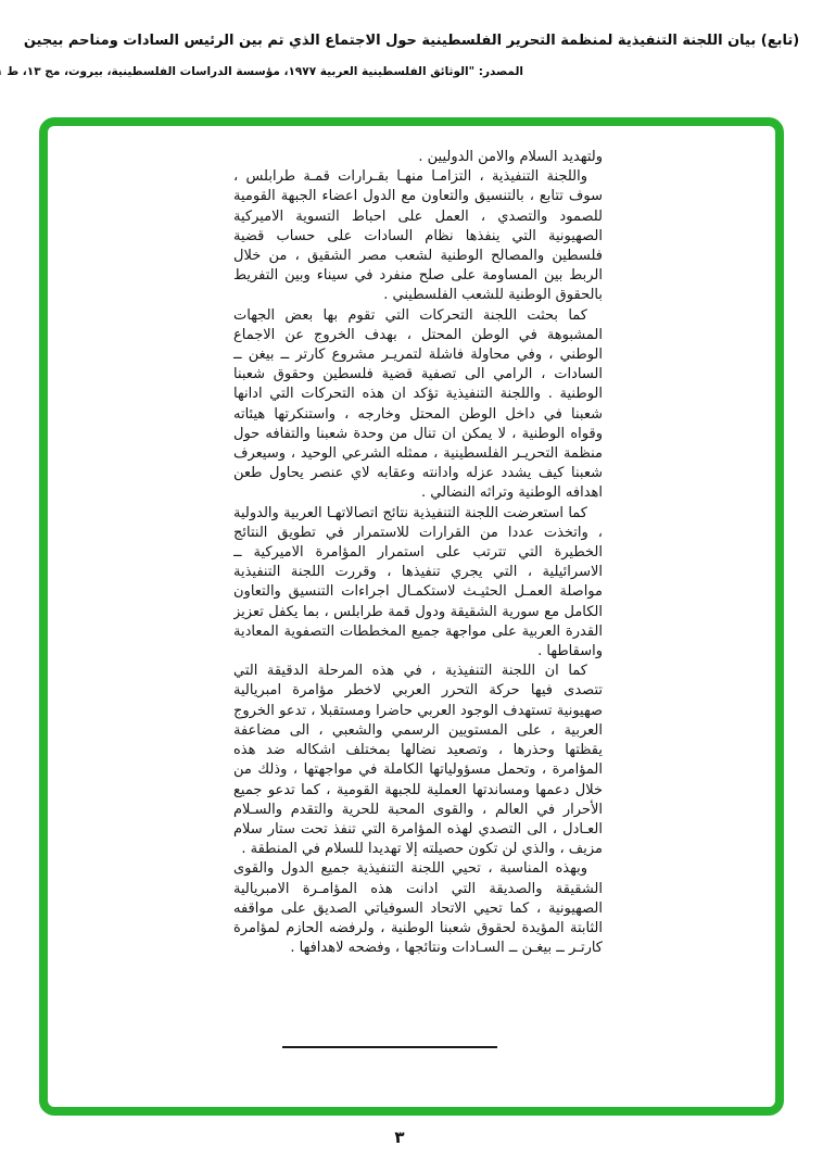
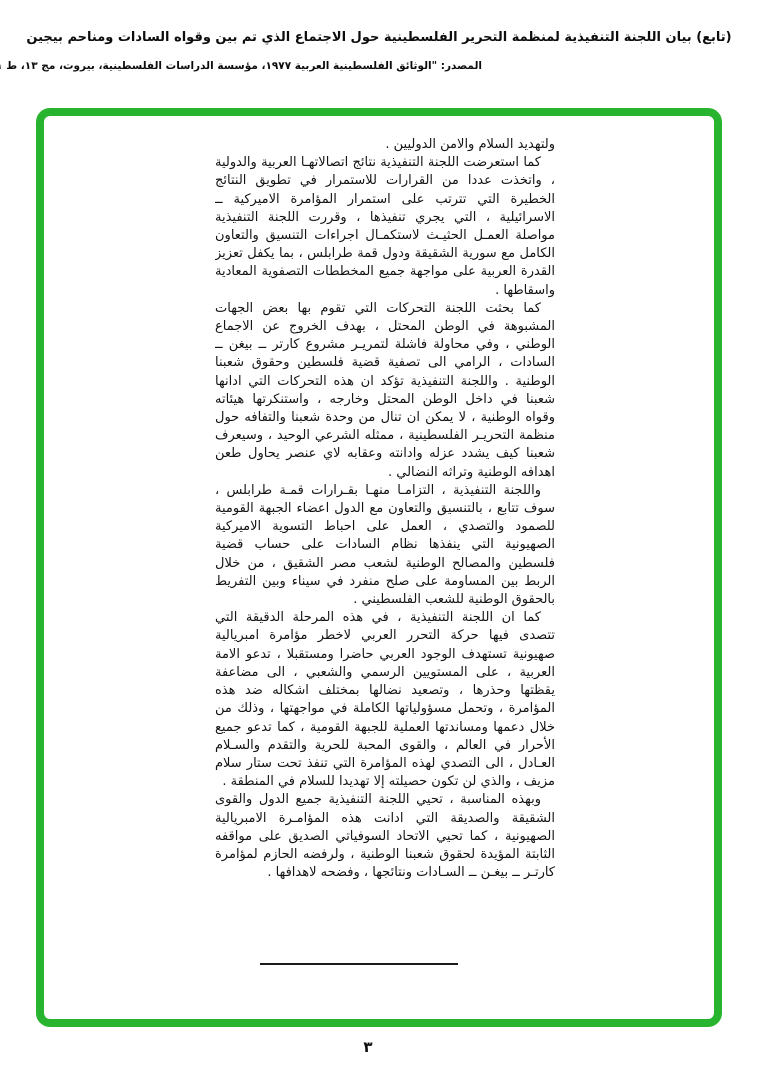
- (تابع) بيان اللجنة التنفيذية لمنظمة التحرير الفلسطينية حول الاجتماع الذي تم بين الرئيس السادات ومناحم بيجين
+ (تابع) بيان اللجنة التنفيذية لمنظمة التحرير الفلسطينية حول الاجتماع الذي تم بين وقواه السادات ومناحم بيجين
  المصدر: "الوثائق الفلسطينية العربية ١٩٧٧، مؤسسة الدراسات الفلسطينية، بيروت، مج ١٣، ط
  ولتهديد السلام والامن الدوليين .
- واللجنة التنفيذية ، التزامـا منهـا بقـرارات قمـة طرابلس ، سوف تتابع ، بالتنسيق والتعاون مع الدول اعضاء الجبهة القومية للصمود والتصدي ، العمل على احباط التسوية الاميركية الصهيونية التي ينفذها نظام السادات على حساب قضية فلسطين والمصالح الوطنية لشعب مصر الشقيق ، من خلال الربط بين المساومة على صلح منفرد في سيناء وبين التفريط بالحقوق الوطنية للشعب الفلسطيني .
+ كما استعرضت اللجنة التنفيذية نتائج اتصالاتهـا العربية والدولية ، واتخذت عددا من القرارات للاستمرار في تطويق النتائج الخطيرة التي تترتب على استمرار المؤامرة الاميركية ــ الاسرائيلية ، التي يجري تنفيذها ، وقررت اللجنة التنفيذية مواصلة العمـل الحثيـث لاستكمـال اجراءات التنسيق والتعاون الكامل مع سورية الشقيقة ودول قمة طرابلس ، بما يكفل تعزيز القدرة العربية على مواجهة جميع المخططات التصفوية المعادية واسقاطها .
  كما بحثت اللجنة التحركات التي تقوم بها بعض الجهات المشبوهة في الوطن المحتل ، بهدف الخروج عن الاجماع الوطني ، وفي محاولة فاشلة لتمريـر مشروع كارتر ــ بيغن ــ السادات ، الرامي الى تصفية قضية فلسطين وحقوق شعبنا الوطنية . واللجنة التنفيذية تؤكد ان هذه التحركات التي ادانها شعبنا في داخل الوطن المحتل وخارجه ، واستنكرتها هيئاته وقواه الوطنية ، لا يمكن ان تنال من وحدة شعبنا والتفافه حول منظمة التحريـر الفلسطينية ، ممثله الشرعي الوحيد ، وسيعرف شعبنا كيف يشدد عزله وادانته وعقابه لاي عنصر يحاول طعن اهدافه الوطنية وتراثه النضالي .
- كما استعرضت اللجنة التنفيذية نتائج اتصالاتهـا العربية والدولية ، واتخذت عددا من القرارات للاستمرار في تطويق النتائج الخطيرة التي تترتب على استمرار المؤامرة الاميركية ــ الاسرائيلية ، التي يجري تنفيذها ، وقررت اللجنة التنفيذية مواصلة العمـل الحثيـث لاستكمـال اجراءات التنسيق والتعاون الكامل مع سورية الشقيقة ودول قمة طرابلس ، بما يكفل تعزيز القدرة العربية على مواجهة جميع المخططات التصفوية المعادية واسقاطها .
+ واللجنة التنفيذية ، التزامـا منهـا بقـرارات قمـة طرابلس ، سوف تتابع ، بالتنسيق والتعاون مع الدول اعضاء الجبهة القومية للصمود والتصدي ، العمل على احباط التسوية الاميركية الصهيونية التي ينفذها نظام السادات على حساب قضية فلسطين والمصالح الوطنية لشعب مصر الشقيق ، من خلال الربط بين المساومة على صلح منفرد في سيناء وبين التفريط بالحقوق الوطنية للشعب الفلسطيني .
- كما ان اللجنة التنفيذية ، في هذه المرحلة الدقيقة التي تتصدى فيها حركة التحرر العربي لاخطر مؤامرة امبريالية صهيونية تستهدف الوجود العربي حاضرا ومستقبلا ، تدعو الخروج العربية ، على المستويين الرسمي والشعبي ، الى مضاعفة يقظتها وحذرها ، وتصعيد نضالها بمختلف اشكاله ضد هذه المؤامرة ، وتحمل مسؤولياتها الكاملة في مواجهتها ، وذلك من خلال دعمها ومساندتها العملية للجبهة القومية ، كما تدعو جميع الأحرار في العالم ، والقوى المحبة للحرية والتقدم والسـلام العـادل ، الى التصدي لهذه المؤامرة التي تنفذ تحت ستار سلام مزيف ، والذي لن تكون حصيلته إلا تهديدا للسلام في المنطقة .
+ كما ان اللجنة التنفيذية ، في هذه المرحلة الدقيقة التي تتصدى فيها حركة التحرر العربي لاخطر مؤامرة امبريالية صهيونية تستهدف الوجود العربي حاضرا ومستقبلا ، تدعو الامة العربية ، على المستويين الرسمي والشعبي ، الى مضاعفة يقظتها وحذرها ، وتصعيد نضالها بمختلف اشكاله ضد هذه المؤامرة ، وتحمل مسؤولياتها الكاملة في مواجهتها ، وذلك من خلال دعمها ومساندتها العملية للجبهة القومية ، كما تدعو جميع الأحرار في العالم ، والقوى المحبة للحرية والتقدم والسـلام العـادل ، الى التصدي لهذه المؤامرة التي تنفذ تحت ستار سلام مزيف ، والذي لن تكون حصيلته إلا تهديدا للسلام في المنطقة .
  وبهذه المناسبة ، تحيي اللجنة التنفيذية جميع الدول والقوى الشقيقة والصديقة التي ادانت هذه المؤامـرة الامبريالية الصهيونية ، كما تحيي الاتحاد السوفياتي الصديق على مواقفه الثابتة المؤيدة لحقوق شعبنا الوطنية ، ولرفضه الحازم لمؤامرة كارتـر ــ بيغـن ــ السـادات ونتائجها ، وفضحه لاهدافها .
  ٣
